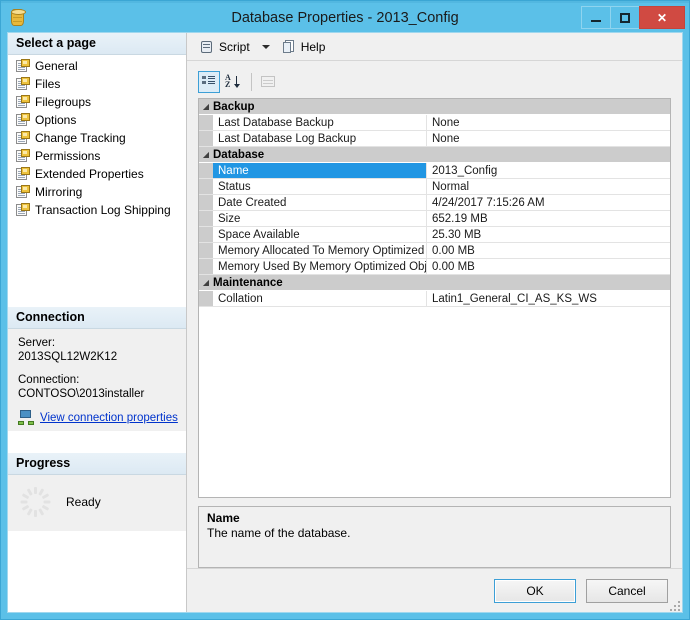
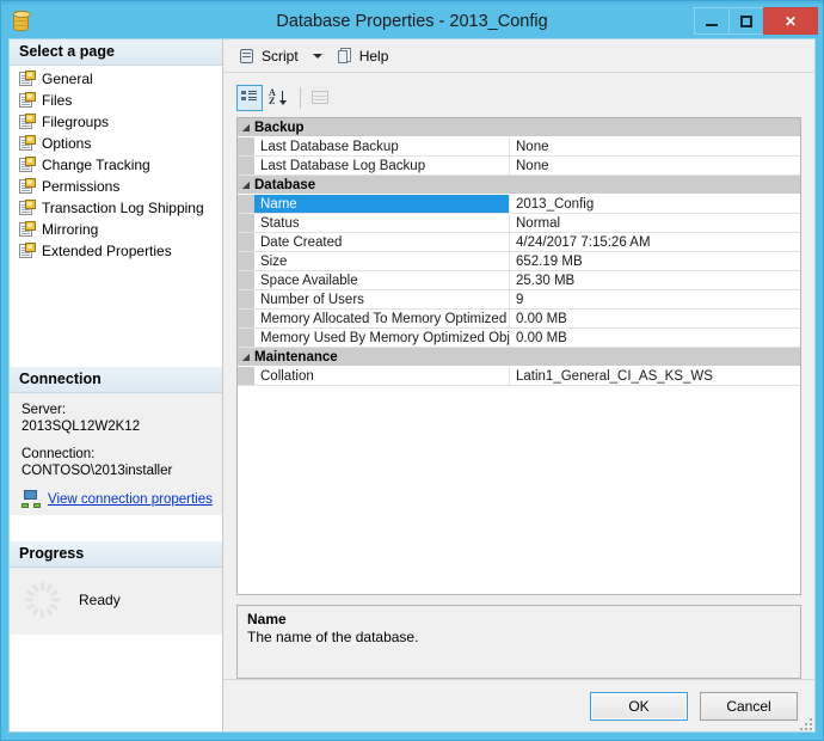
  Database Properties - 2013_Config
  ✕
  Select a page
  General
  Files
  Filegroups
  Options
  Change Tracking
  Permissions
- Extended Properties
+ Transaction Log Shipping
  Mirroring
- Transaction Log Shipping
+ Extended Properties
  Connection
  Server:
  2013SQL12W2K12
  Connection:
  CONTOSO\2013installer
  View connection properties
  Progress
  Ready
  Script
  Help
  A
  Z
  ◢
  Backup
  Last Database Backup
  None
  Last Database Log Backup
  None
  ◢
  Database
  Name
  2013_Config
  Status
  Normal
  Date Created
  4/24/2017 7:15:26 AM
  Size
  652.19 MB
  Space Available
  25.30 MB
+ Number of Users
+ 9
  Memory Allocated To Memory Optimized
  0.00 MB
  Memory Used By Memory Optimized Obj
  0.00 MB
  ◢
  Maintenance
  Collation
  Latin1_General_CI_AS_KS_WS
  Name
  The name of the database.
  OK
  Cancel
